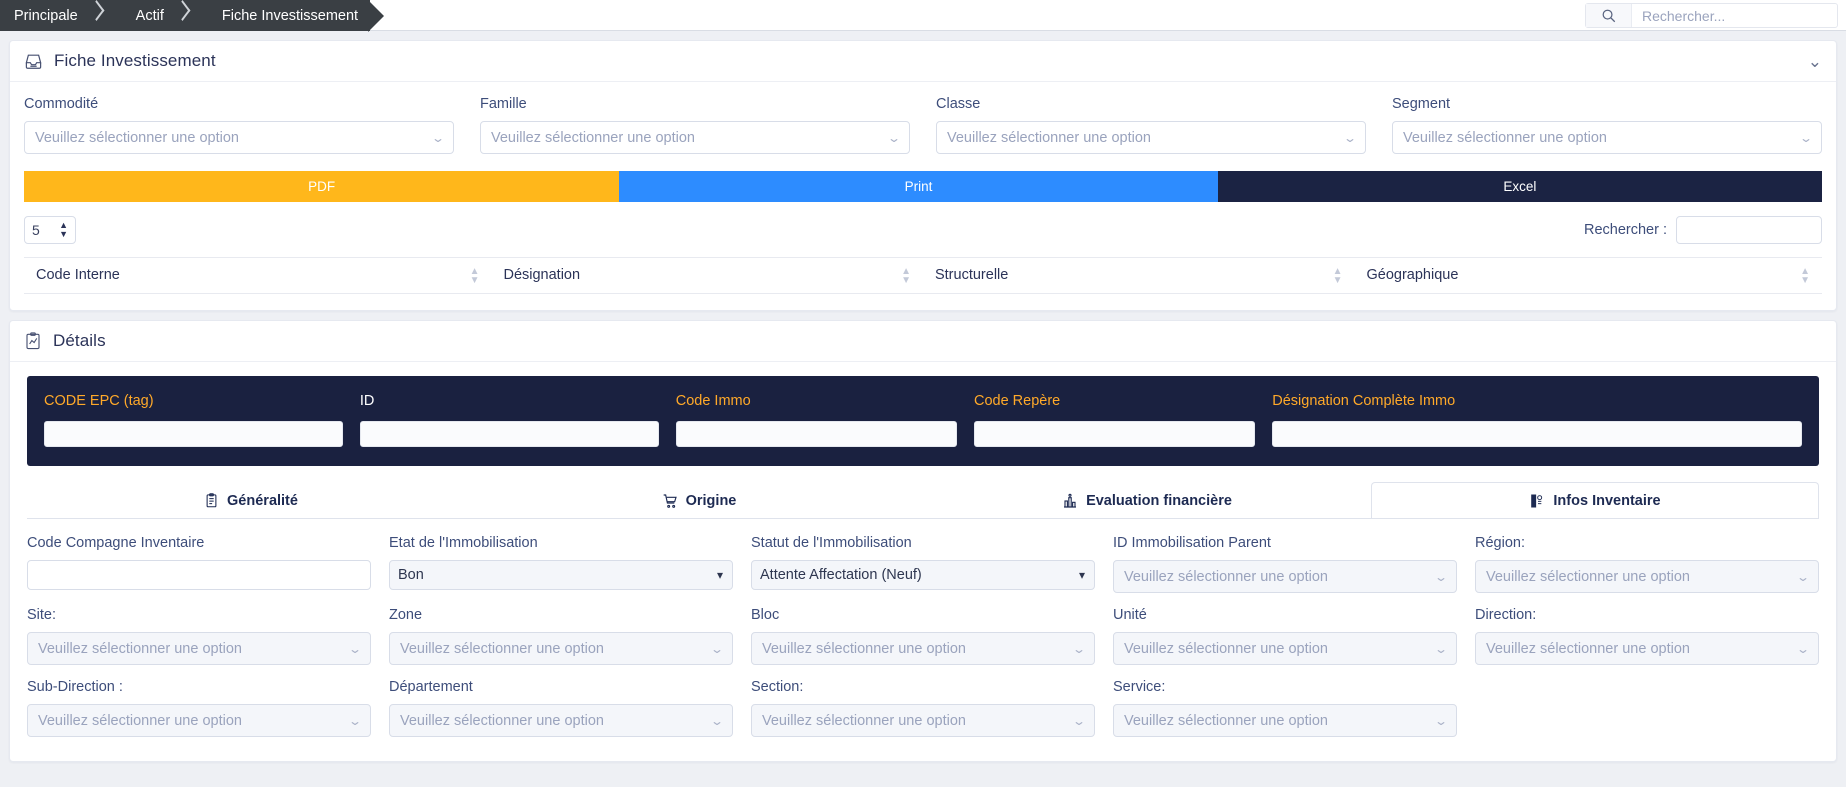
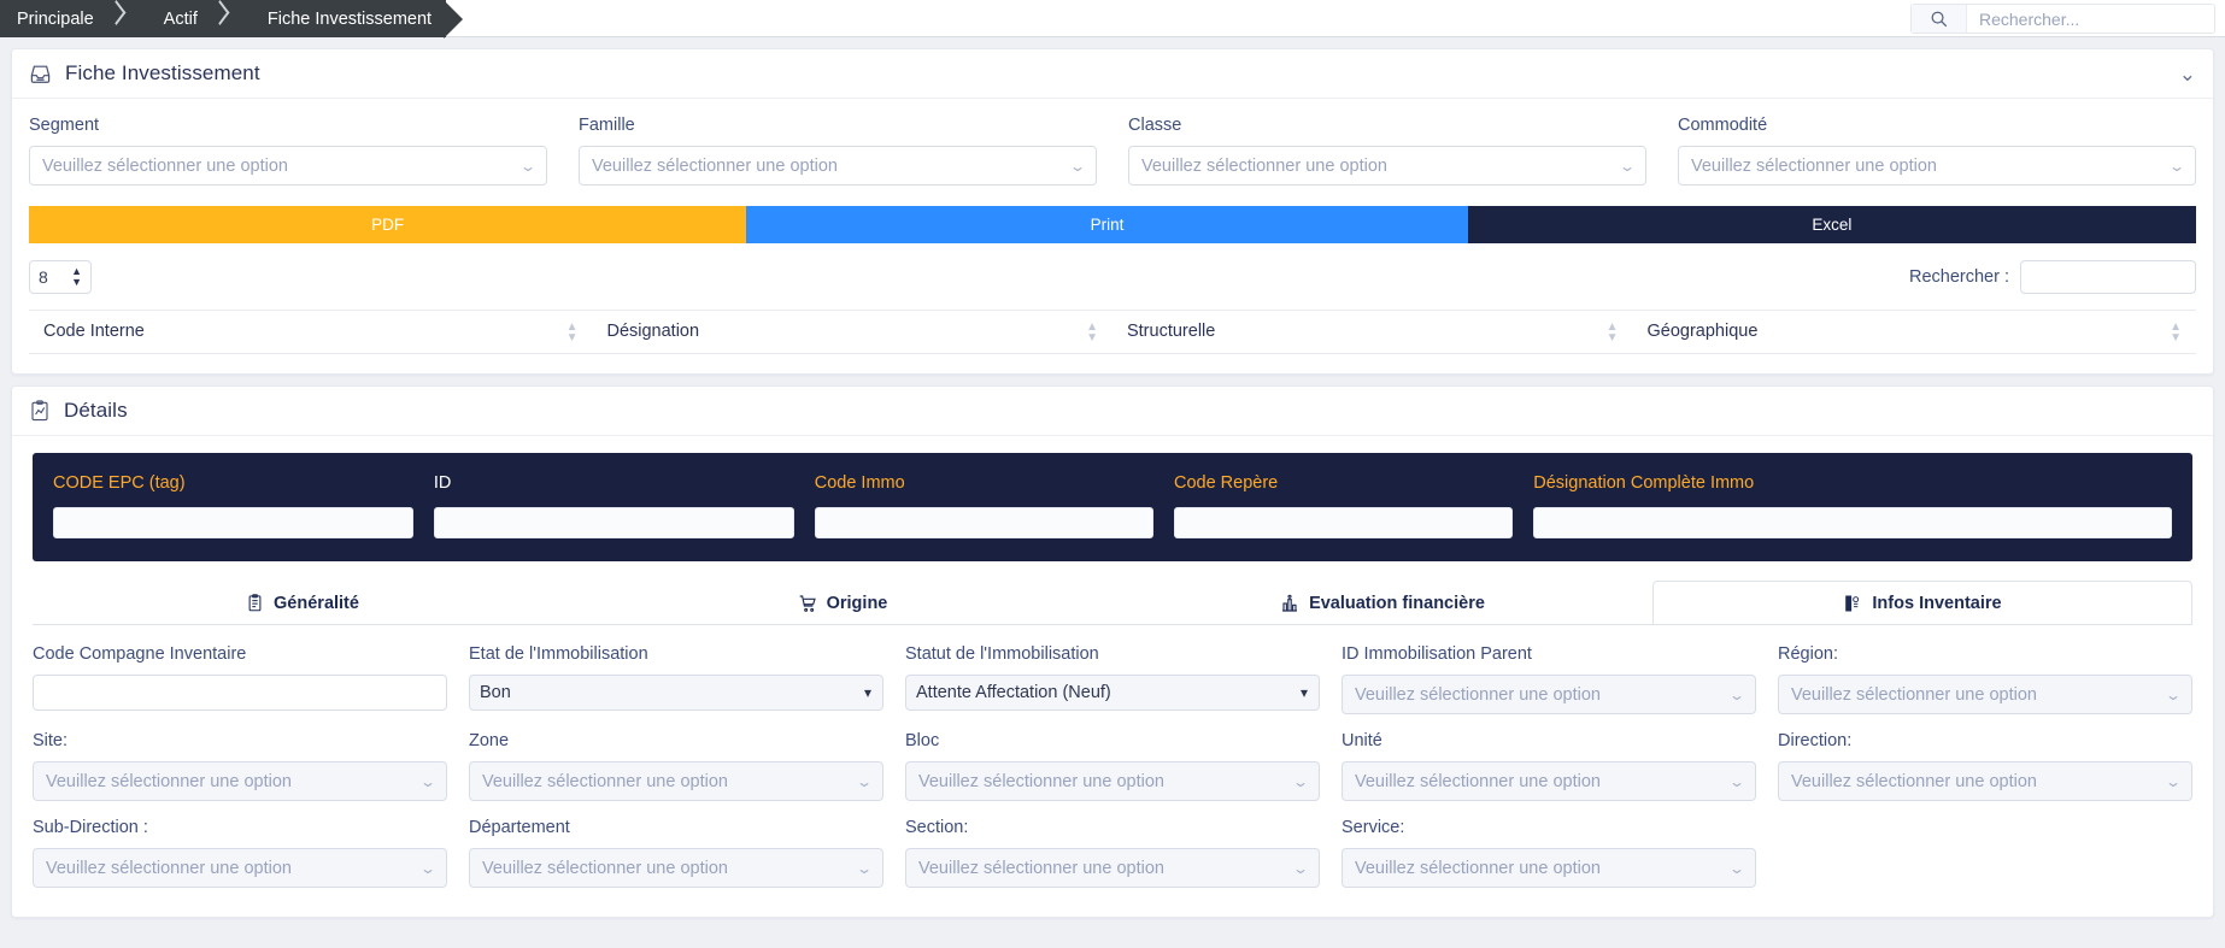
  Principale
  Actif
  Fiche Investissement
  Rechercher...
  Fiche Investissement
  ⌄
- Commodité
+ Segment
  Veuillez sélectionner une option
  ⌄
  Famille
  Veuillez sélectionner une option
  ⌄
  Classe
  Veuillez sélectionner une option
  ⌄
- Segment
+ Commodité
  Veuillez sélectionner une option
  ⌄
  PDF
  Print
  Excel
- 5
+ 8
  ▲
  ▼
  Rechercher :
  Code Interne ▲▼	Désignation ▲▼	Structurelle ▲▼	Géographique ▲▼
  Détails
  CODE EPC (tag)
  ID
  Code Immo
  Code Repère
  Désignation Complète Immo
  Généralité
  Origine
  Evaluation financière
  Infos Inventaire
  Code Compagne Inventaire
  Etat de l'Immobilisation
  Bon
  Statut de l'Immobilisation
  Attente Affectation (Neuf)
  ID Immobilisation Parent
  Veuillez sélectionner une option
  ⌄
  Région:
  Veuillez sélectionner une option
  ⌄
  Site:
  Veuillez sélectionner une option
  ⌄
  Zone
  Veuillez sélectionner une option
  ⌄
  Bloc
  Veuillez sélectionner une option
  ⌄
  Unité
  Veuillez sélectionner une option
  ⌄
  Direction:
  Veuillez sélectionner une option
  ⌄
  Sub-Direction :
  Veuillez sélectionner une option
  ⌄
  Département
  Veuillez sélectionner une option
  ⌄
  Section:
  Veuillez sélectionner une option
  ⌄
  Service:
  Veuillez sélectionner une option
  ⌄
